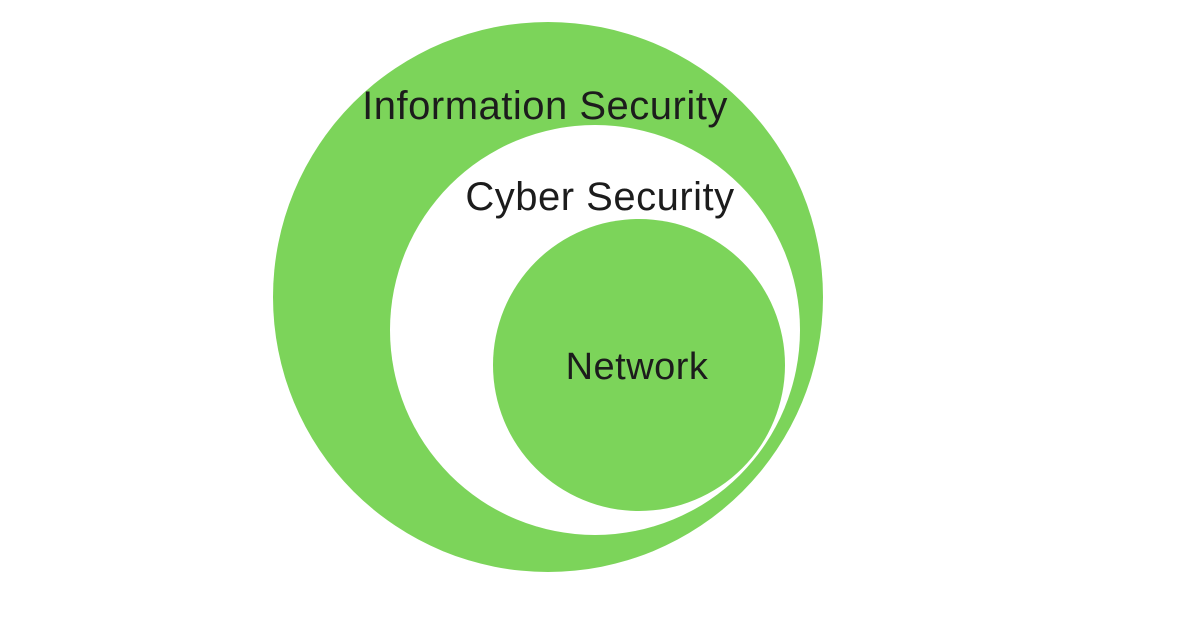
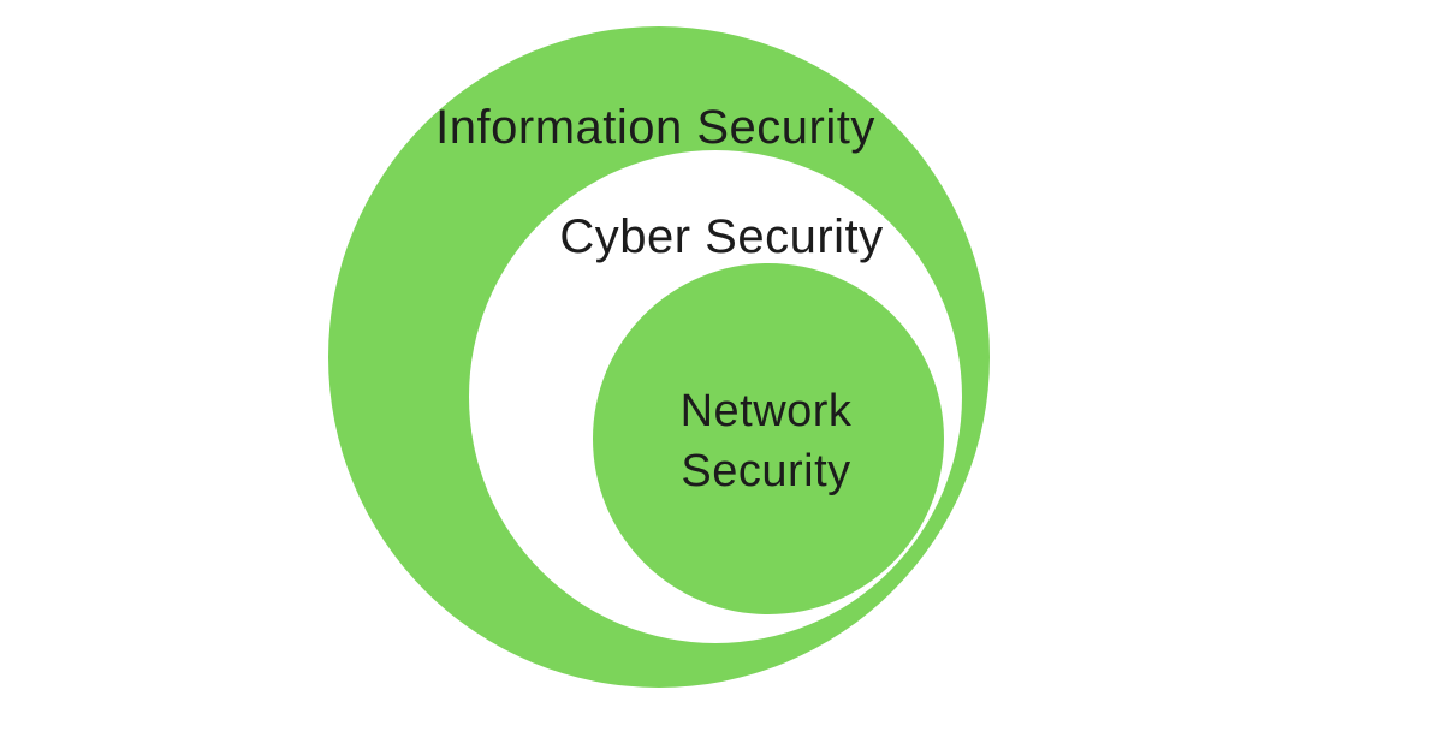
  Information Security
  Cyber Security
  Network
+ Security
